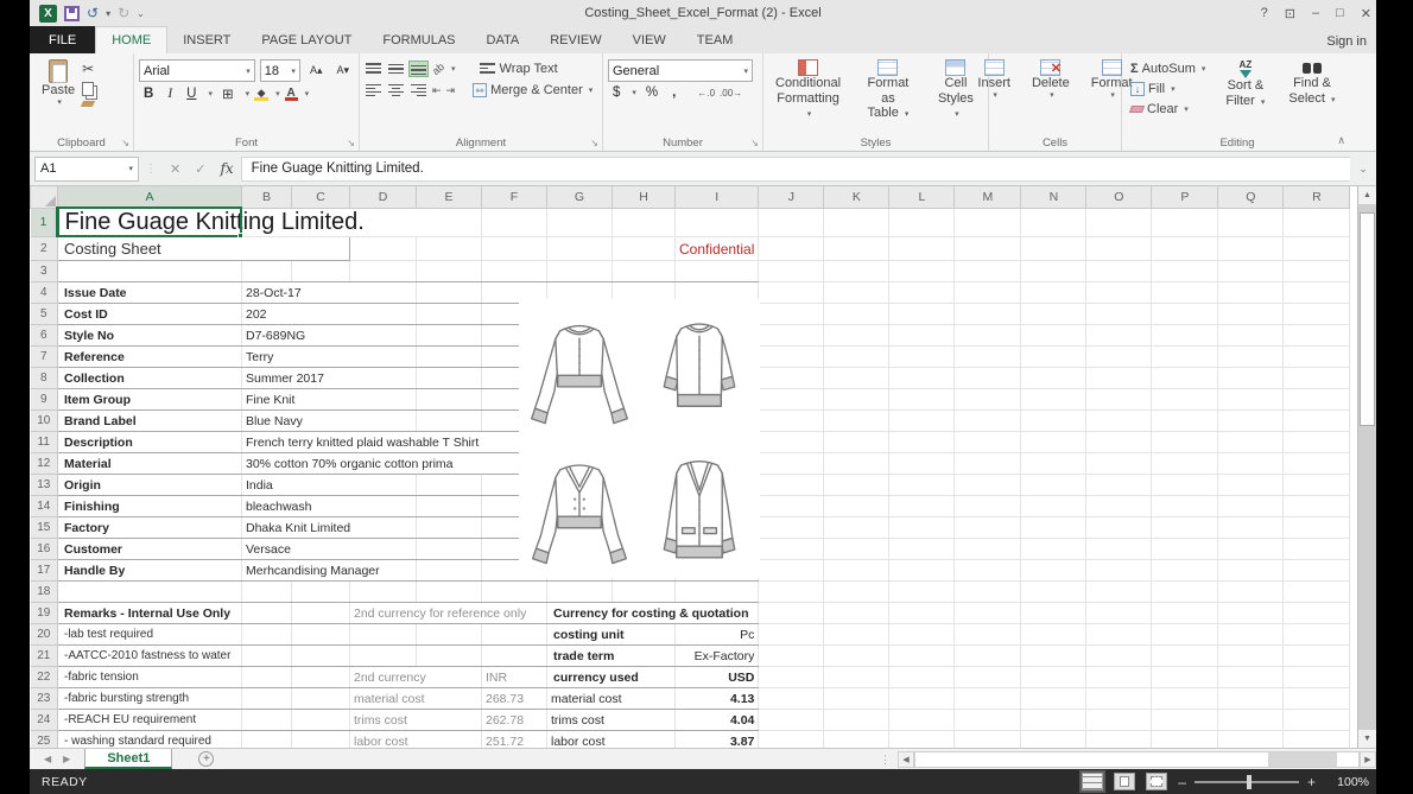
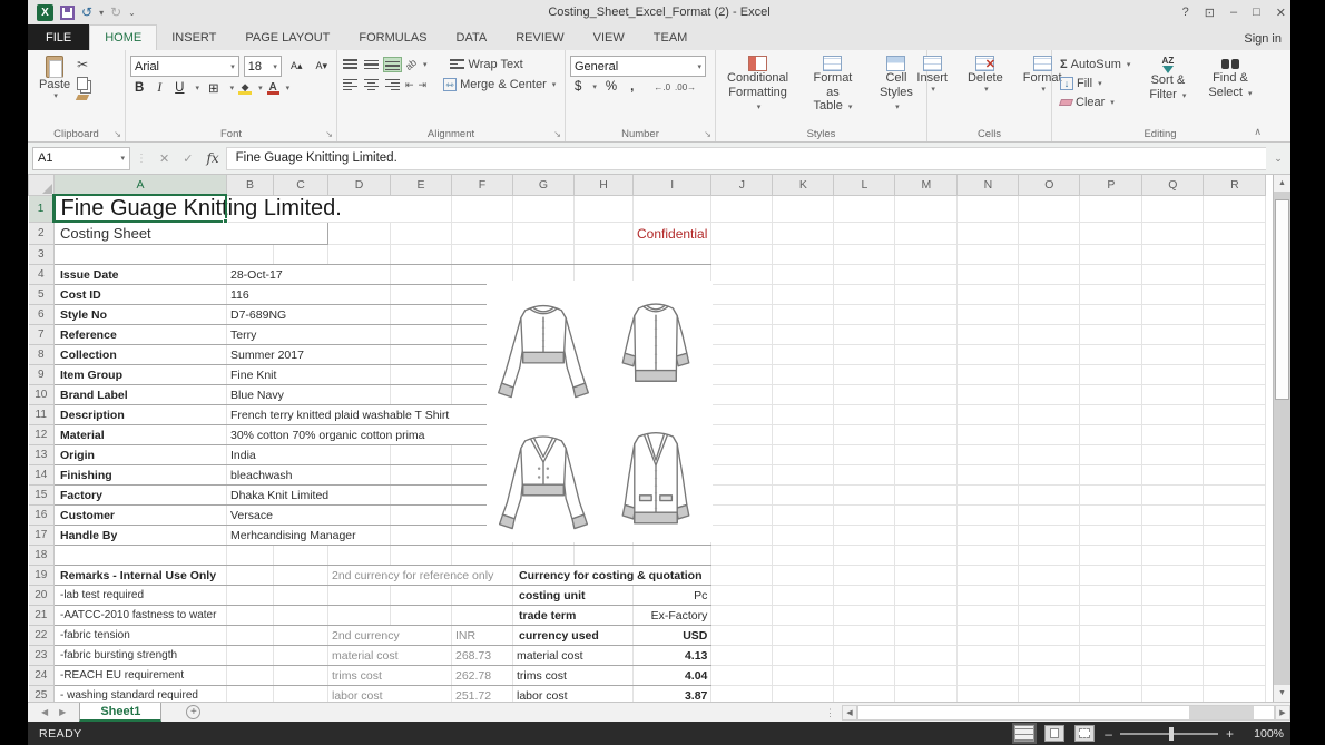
  X
  ↺
  ▾
  ↻
  ⌄
  Costing_Sheet_Excel_Format (2) - Excel
  ?
  ⊡
  –
  □
  ✕
  FILE
  HOME
  INSERT
  PAGE LAYOUT
  FORMULAS
  DATA
  REVIEW
  VIEW
  TEAM
  Sign in
  Paste
  ✂
  Clipboard
  ↘
  Arial
  18
  A▴
  A▾
  B
  I
  U
  ⊞
  ◆
  A
  Font
  ↘
  Wrap Text
  ⇤
  ⇥
  ⇿
  Merge & Center
  Alignment
  ↘
  General
  $
  %
  ,
  ←.0
  .00→
  Number
  ↘
  Conditional
  Formatting
  Format as
  Table
  Cell
  Styles
  Styles
  Insert
  ✕
  Delete
  Format
  Cells
  Σ
  AutoSum
  ↓
  Fill
  Clear
  AZ
  Sort &
  Filter
  Find &
  Select
  Editing
  ∧
  A1
  ⋮
  ✕
  ✓
  fx
  Fine Guage Knitting Limited.
  ⌄
  	A	B	C	D	E	F	G	H	I	J	K	L	M	N	O	P	Q	R
  1	Fine Guage Knitting Limited.
  2	Costing Sheet						Confidential
  3
  4	Issue Date	28-Oct-17
- 5	Cost ID	202
+ 5	Cost ID	116
  6	Style No	D7-689NG
  7	Reference	Terry
  8	Collection	Summer 2017
  9	Item Group	Fine Knit
  10	Brand Label	Blue Navy
  11	Description	French terry knitted plaid washable T Shirt
  12	Material	30% cotton 70% organic cotton prima
  13	Origin	India
  14	Finishing	bleachwash
  15	Factory	Dhaka Knit Limited
  16	Customer	Versace
  17	Handle By	Merhcandising Manager
  18
  19	Remarks - Internal Use Only			2nd currency for reference only	Currency for costing & quotation
  20	-lab test required						costing unit	Pc
  21	-AATCC-2010 fastness to water						trade term	Ex-Factory
  22	-fabric tension			2nd currency	INR	currency used	USD
  23	-fabric bursting strength			material cost	268.73	material cost	4.13
  24	-REACH EU requirement			trims cost	262.78	trims cost	4.04
  25	- washing standard required			labor cost	251.72	labor cost	3.87
  ◀
  ▶
  Sheet1
  +
  ⋮
  READY
  –
  +
  100%
